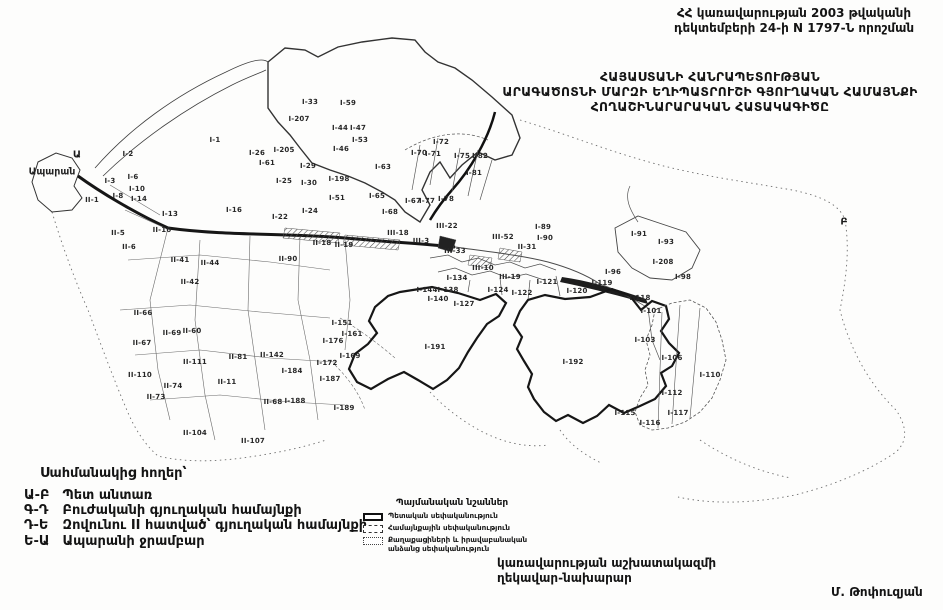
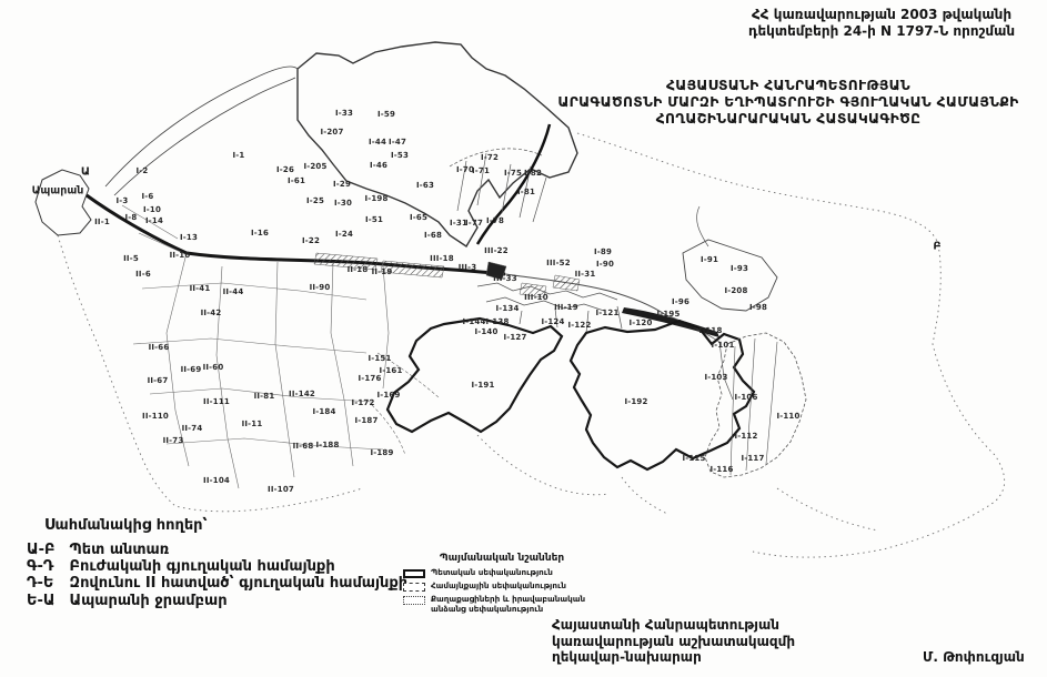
  ՀՀ կառավարության 2003 թվականի
  դեկտեմբերի 24-ի N 1797-Ն որոշման
  ՀԱՅԱՍՏԱՆԻ ՀԱՆՐԱՊԵՏՈՒԹՅԱՆ
  ԱՐԱԳԱԾՈՏՆԻ ՄԱՐԶԻ ԵՂԻՊԱՏՐՈՒՇԻ ԳՅՈՒՂԱԿԱՆ ՀԱՄԱՅՆՔԻ
  ՀՈՂԱՇԻՆԱՐԱՐԱԿԱՆ ՀԱՏԱԿԱԳԻԾԸ
  Ապարան
  I-33
  I-59
  I-207
  I-44
  I-47
  I-53
  I-46
  I-26
  I-205
  I-61
  I-25
  I-29
  I-30
  I-198
  I-63
  I-72
  I-70
  I-71
  I-75
  I-82
  I-81
  I-1
  I-2
  I-3
  I-6
  I-10
  I-14
  I-8
  I-13
  I-16
  I-22
  I-24
  I-51
  I-65
- I-67
+ I-31
  I-77
  I-78
  I-68
  II-1
  II-5
  II-6
  II-10
  II-41
  II-44
  II-42
  II-90
  II-18
  II-19
  III-18
  III-3
  III-22
  III-33
  III-52
  I-89
  I-90
  II-31
  III-10
  III-19
  I-134
  I-144
  I-138
  I-140
  I-127
  I-124
  I-122
  I-121
  I-120
- I-119
+ I-195
  I-118
  I-96
  I-98
  I-91
  I-93
  I-208
  I-101
  I-103
  I-106
  I-110
  I-112
  I-115
  I-116
  I-117
  I-191
  I-192
  I-151
  I-161
  I-176
  I-169
  I-172
  I-187
  I-184
  I-189
  I-188
  II-66
  II-69
  II-60
  II-67
  II-111
  II-81
  II-142
  II-110
  II-74
  II-11
  II-73
  II-68
  II-104
  II-107
  Ա
  Բ
  Սահմանակից հողեր՝
  Ա-Բ Պետ անտառ
  Գ-Դ Բուժականի գյուղական համայնքի
  Դ-Ե Զովունու II հատված՝ գյուղական համայնք
  Ե-Ա Ապարանի ջրամբար
  Պայմանական նշաններ
  Պետական սեփականություն
  Համայնքային սեփականություն
  Քաղաքացիների և իրավաբանական անձանց սեփականություն
+ Հայաստանի Հանրապետության
  կառավարության աշխատակազմի
  ղեկավար-նախարար
  Մ. Թոփուզյան
